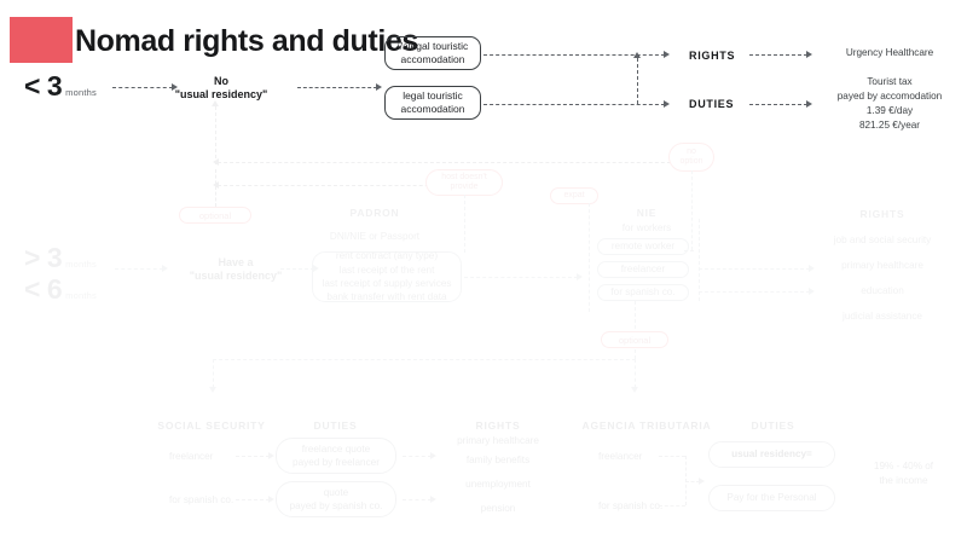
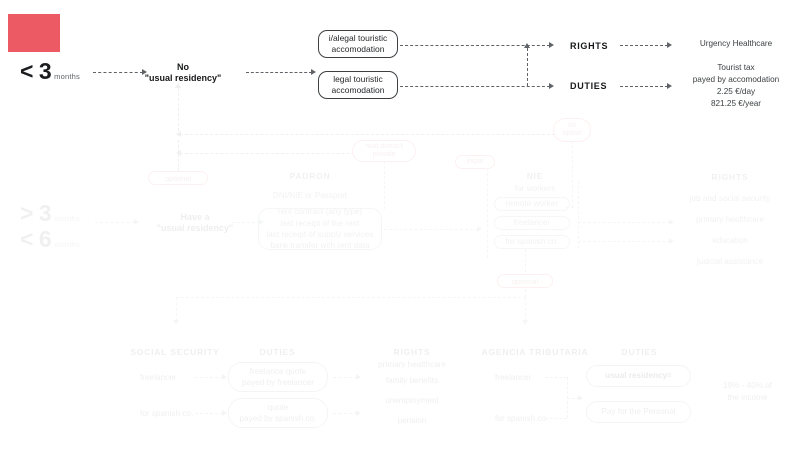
- Nomad rights and duties
  < 3 months
  No
  "usual residency"
  i/alegal touristic
  accomodation
  legal touristic
  accomodation
  RIGHTS
  DUTIES
  Urgency Healthcare
  Tourist tax
  payed by accomodation
- 1.39 €/day
+ 2.25 €/day
  821.25 €/year
